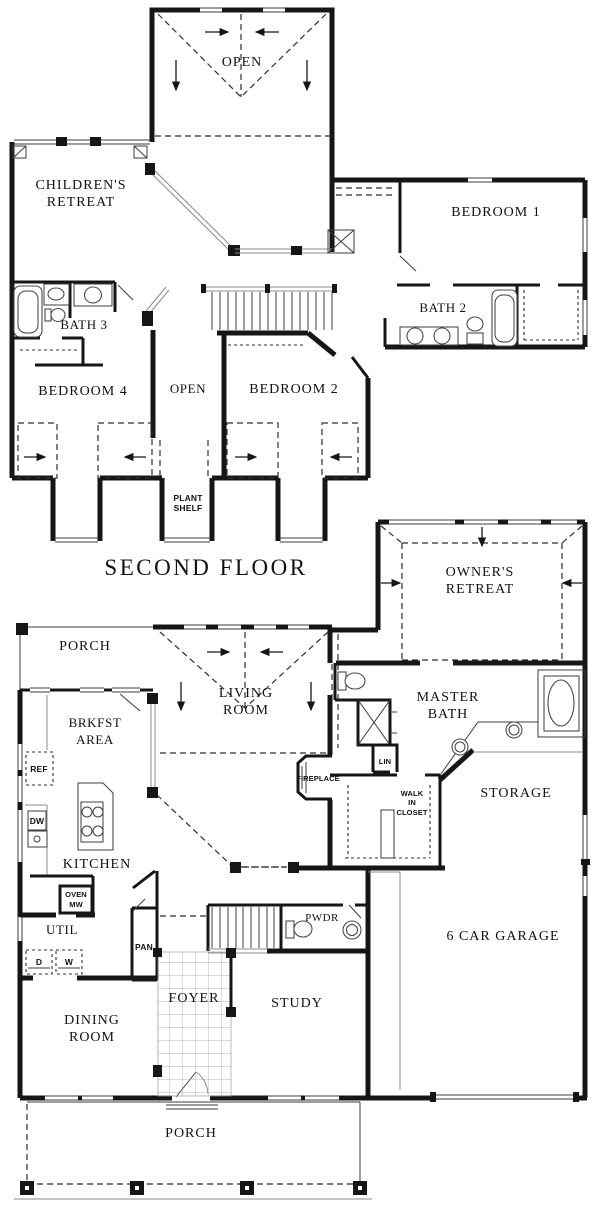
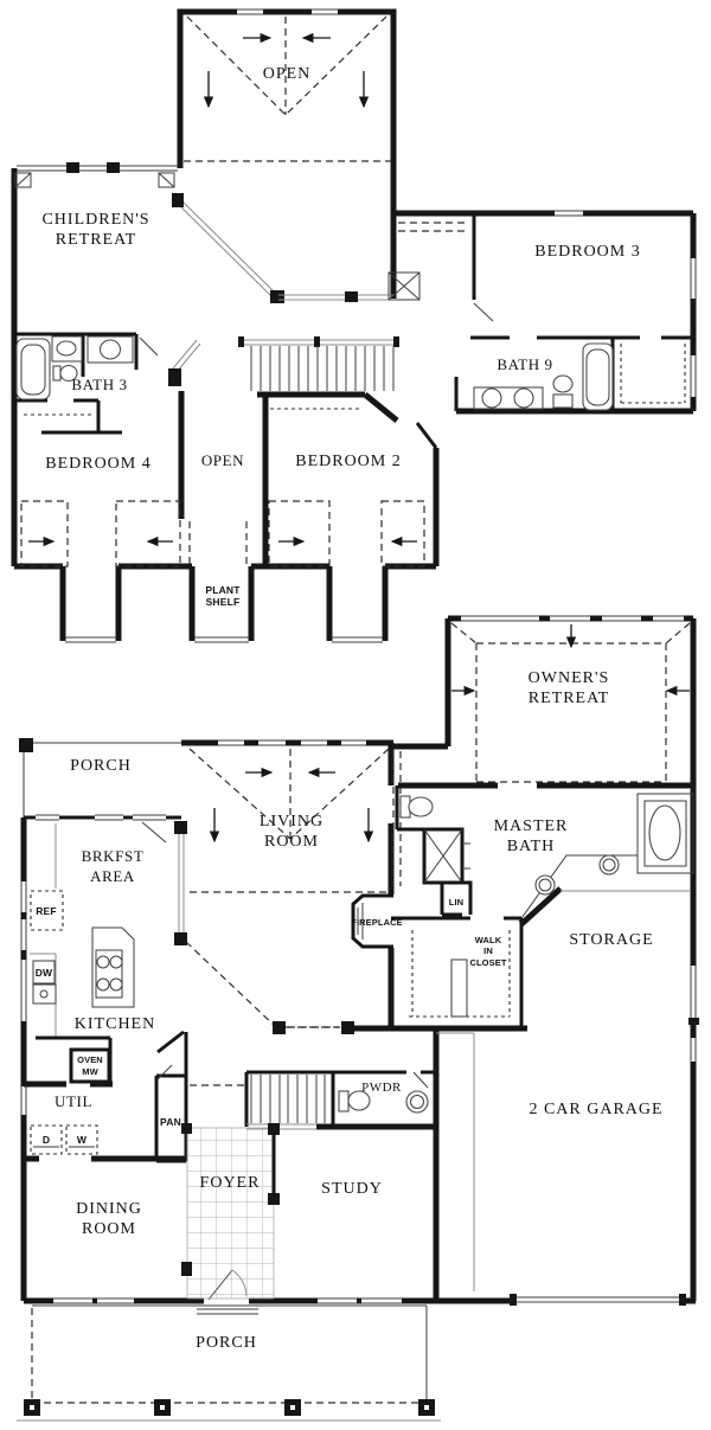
  OPEN
  CHILDREN'S
  RETREAT
- BEDROOM 1
+ BEDROOM 3
  BATH 3
- BATH 2
+ BATH 9
  BEDROOM 4
  OPEN
  BEDROOM 2
  PLANT
  SHELF
- SECOND FLOOR
  PORCH
  LIVING
  ROOM
  OWNER'S
  RETREAT
  MASTER
  BATH
  BRKFST
  AREA
  REF
  DW
  KITCHEN
  FIREPLACE
  LIN
  WALK
  IN
  CLOSET
  STORAGE
- 6 CAR GARAGE
+ 2 CAR GARAGE
  OVEN
  MW
  UTIL
  D
  W
  PAN
  PWDR
  FOYER
  DINING
  ROOM
  STUDY
  PORCH
